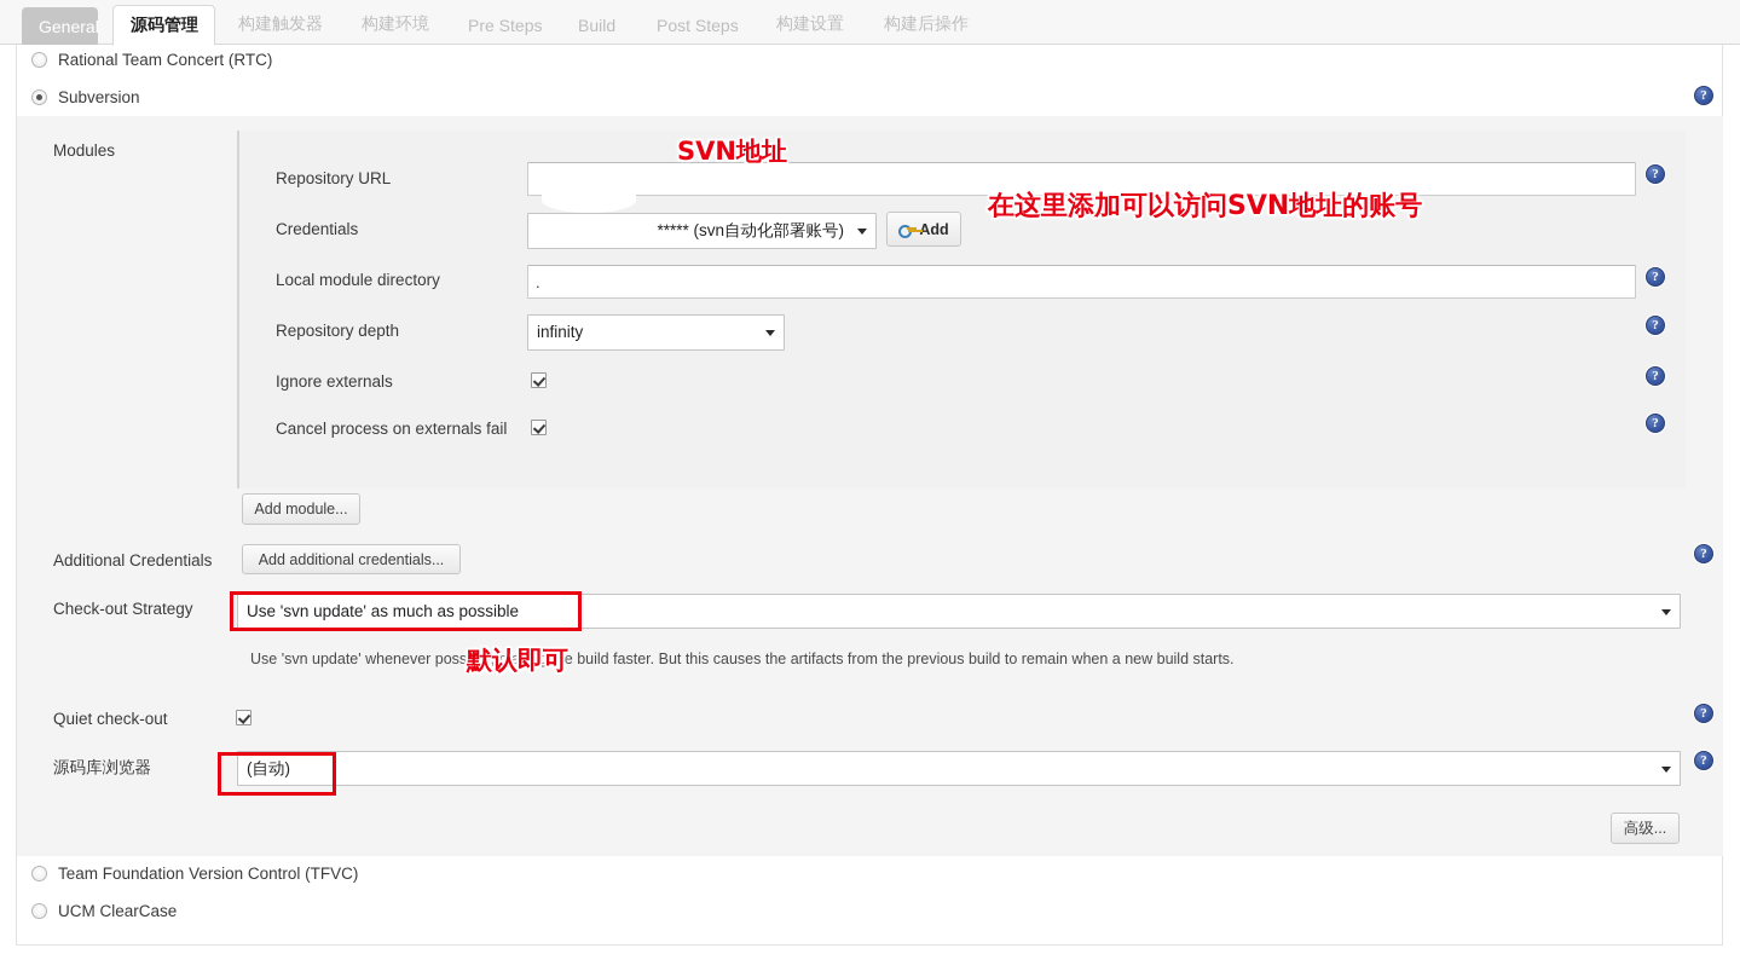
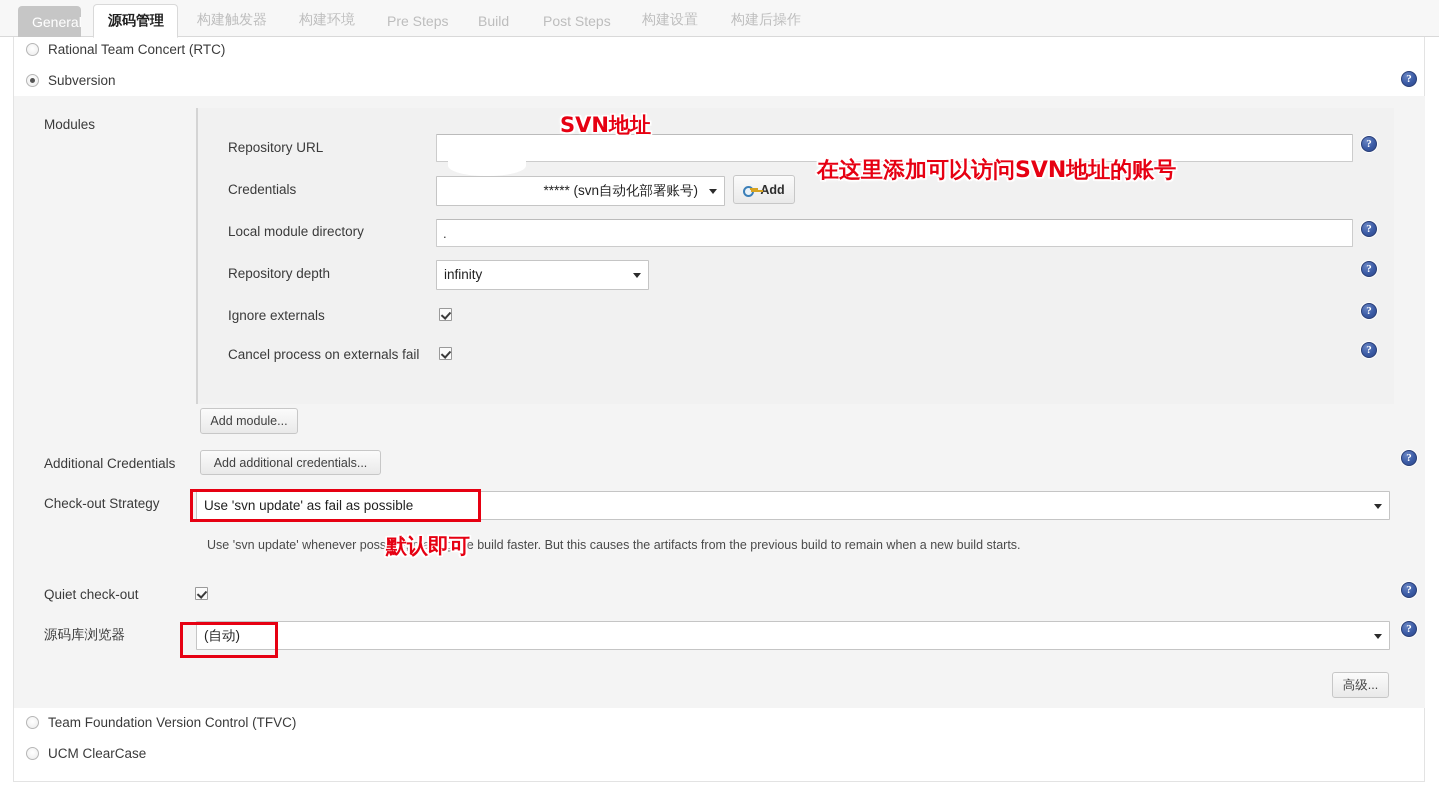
  General
  源码管理
  构建触发器
  构建环境
  Pre Steps
  Build
  Post Steps
  构建设置
  构建后操作
  Rational Team Concert (RTC)
  Subversion
  ?
  Modules
  Repository URL
  ?
  Credentials
  ***** (svn自动化部署账号)
  Add
  Local module directory
  .
  ?
  Repository depth
  infinity
  ?
  Ignore externals
  ?
  Cancel process on externals fail
  ?
  Add module...
  Additional Credentials
  Add additional credentials...
  ?
  Check-out Strategy
- Use 'svn update' as much as possible
+ Use 'svn update' as fail as possible
  Use 'svn update' whenever possible, making the build faster. But this causes the artifacts from the previous build to remain when a new build starts.
  Quiet check-out
  ?
  源码库浏览器
  (自动)
  ?
  高级...
  Team Foundation Version Control (TFVC)
  UCM ClearCase
  SVN地址
  在这里添加可以访问SVN地址的账号
  默认即可
